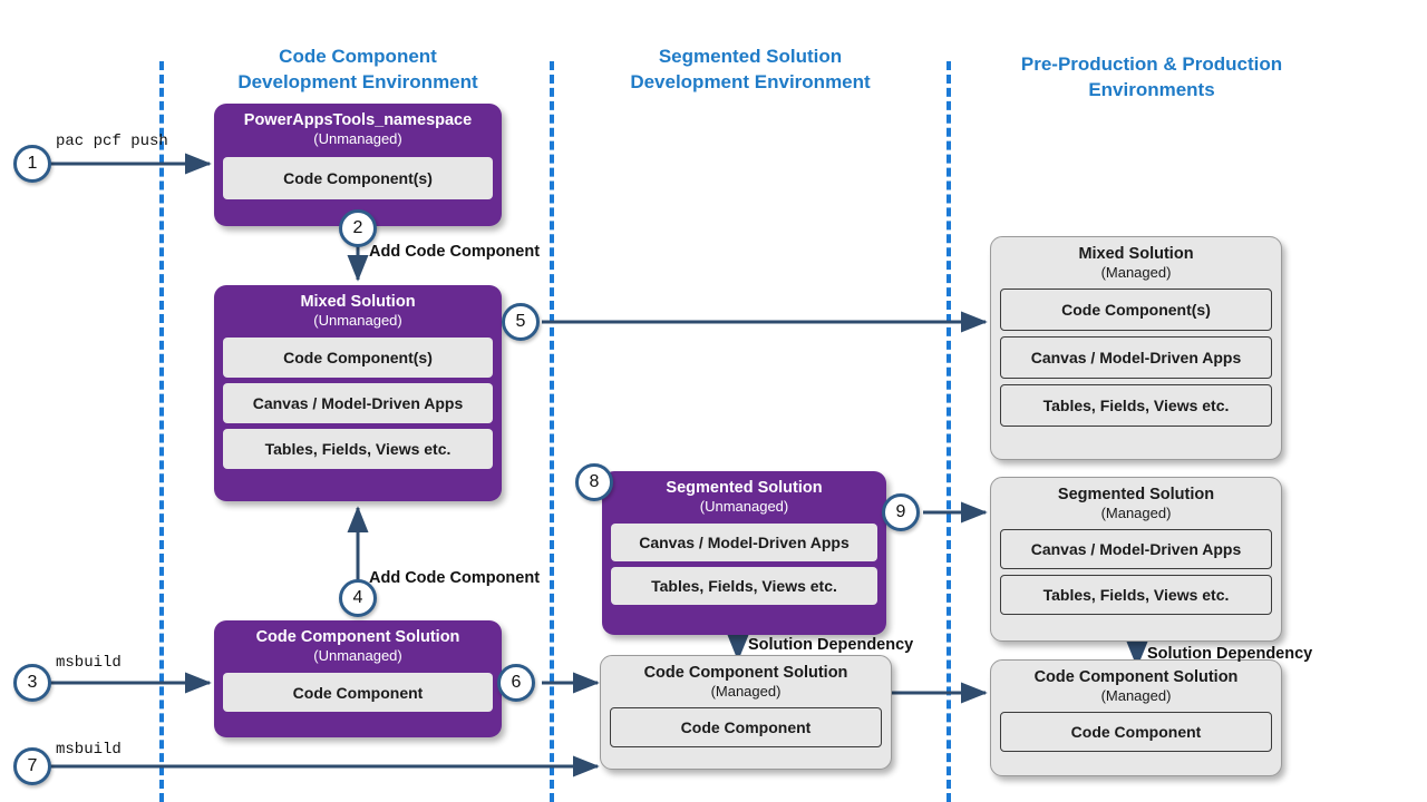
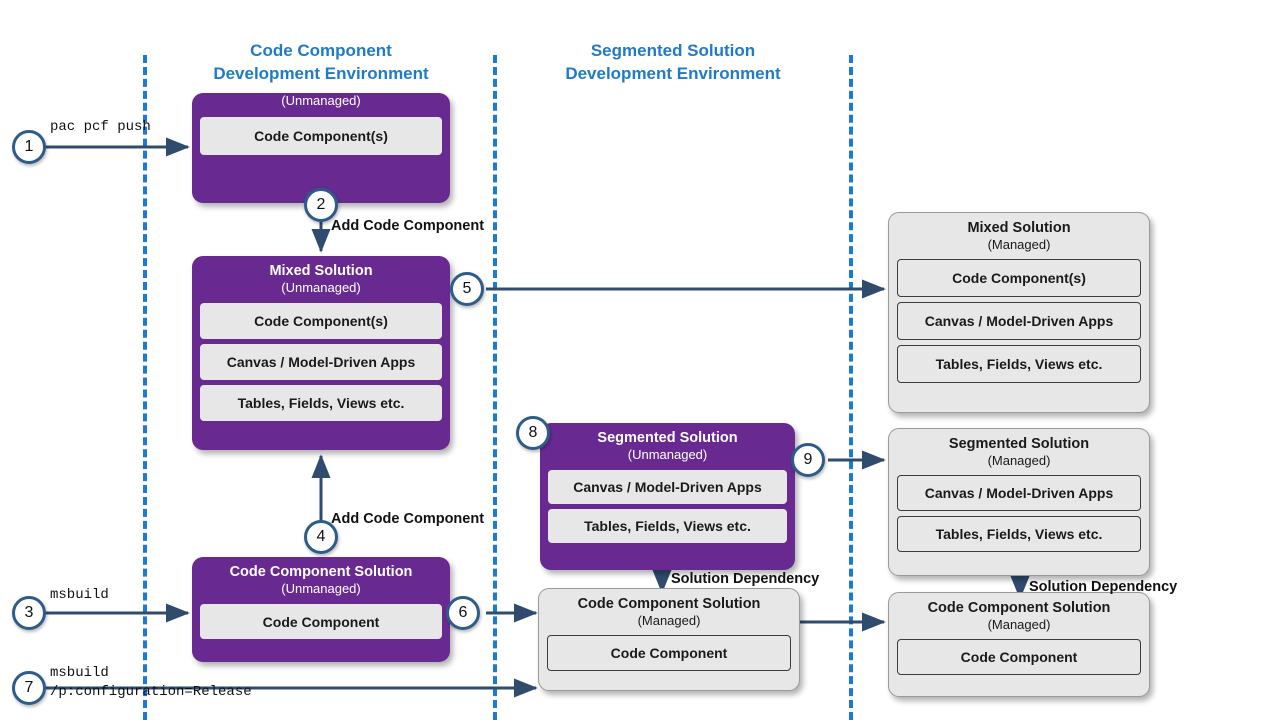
  Code Component
  Development Environment
  Segmented Solution
  Development Environment
- Pre-Production & Production
- Environments
- PowerAppsTools_namespace
  (Unmanaged)
  Code Component(s)
  Mixed Solution
  (Unmanaged)
  Code Component(s)
  Canvas / Model-Driven Apps
  Tables, Fields, Views etc.
  Code Component Solution
  (Unmanaged)
  Code Component
  Segmented Solution
  (Unmanaged)
  Canvas / Model-Driven Apps
  Tables, Fields, Views etc.
  Code Component Solution
  (Managed)
  Code Component
  Mixed Solution
  (Managed)
  Code Component(s)
  Canvas / Model-Driven Apps
  Tables, Fields, Views etc.
  Segmented Solution
  (Managed)
  Canvas / Model-Driven Apps
  Tables, Fields, Views etc.
  Code Component Solution
  (Managed)
  Code Component
  1
  2
  3
  4
  5
  6
  7
  8
  9
  pac pcf push
  msbuild
  msbuild
+ /p:configuration=Release
  Add Code Component
  Add Code Component
  Solution Dependency
  Solution Dependency
